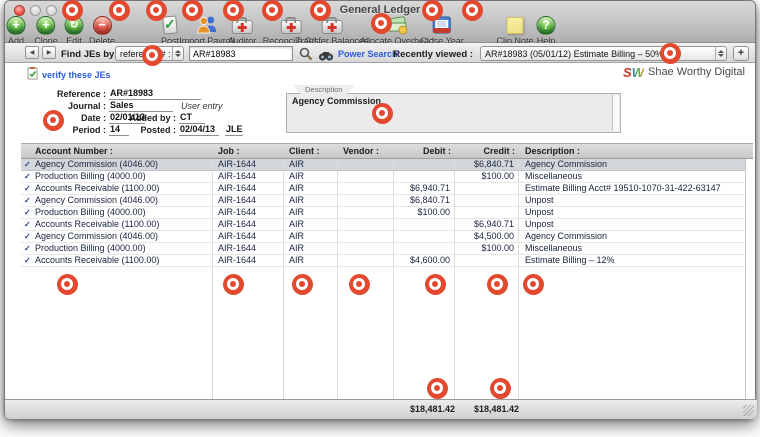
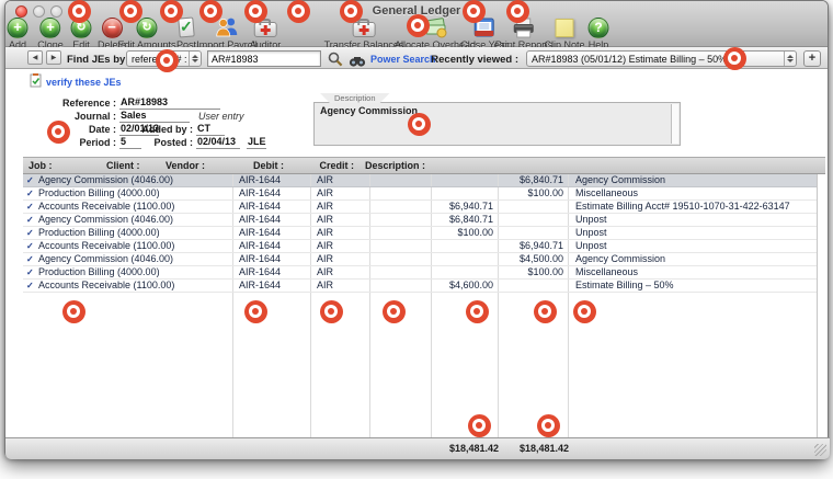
  General Ledger
  Add
  Clone
  Edit
  Delete
+ Edit Amounts
  Post
  Import Payroll
  Auditor
- Reconcile G/L
  Transfer Balances
  Allocate Overhead
  Close Year
+ Print Reports
  Clip Note
  Help
  Find JEs by
  refere # :
  AR#18983
  Power Search
  Recently viewed :
  AR#18983 (05/01/12) Estimate Billing – 50
  +
  verify these JEs
- SW
- Shae Worthy Digital
  Reference :
  AR#18983
  Journal :
  Sales
  User entry
  Date :
  02/01/13
  Added by :
  CT
  Period :
- 14
+ 5
  Posted :
  02/04/13
  JLE
  Description
  Agency Commission
- Account Number :
  Job :
  Client :
  Vendor :
  Debit :
  Credit :
  Description :
  Agency Commission (4046.00)
  AIR-1644
  AIR
  $6,840.71
  Agency Commission
  Production Billing (4000.00)
  AIR-1644
  AIR
  $100.00
  Miscellaneous
  Accounts Receivable (1100.00)
  AIR-1644
  AIR
  $6,940.71
  Estimate Billing Acct# 19510-1070-31-422-63147
  Agency Commission (4046.00)
  AIR-1644
  AIR
  $6,840.71
  Unpost
  Production Billing (4000.00)
  AIR-1644
  AIR
  $100.00
  Unpost
  Accounts Receivable (1100.00)
  AIR-1644
  AIR
  $6,940.71
  Unpost
  Agency Commission (4046.00)
  AIR-1644
  AIR
  $4,500.00
  Agency Commission
  Production Billing (4000.00)
  AIR-1644
  AIR
  $100.00
  Miscellaneous
  Accounts Receivable (1100.00)
  AIR-1644
  AIR
  $4,600.00
- Estimate Billing – 12%
+ Estimate Billing – 50%
  $18,481.42
  $18,481.42
